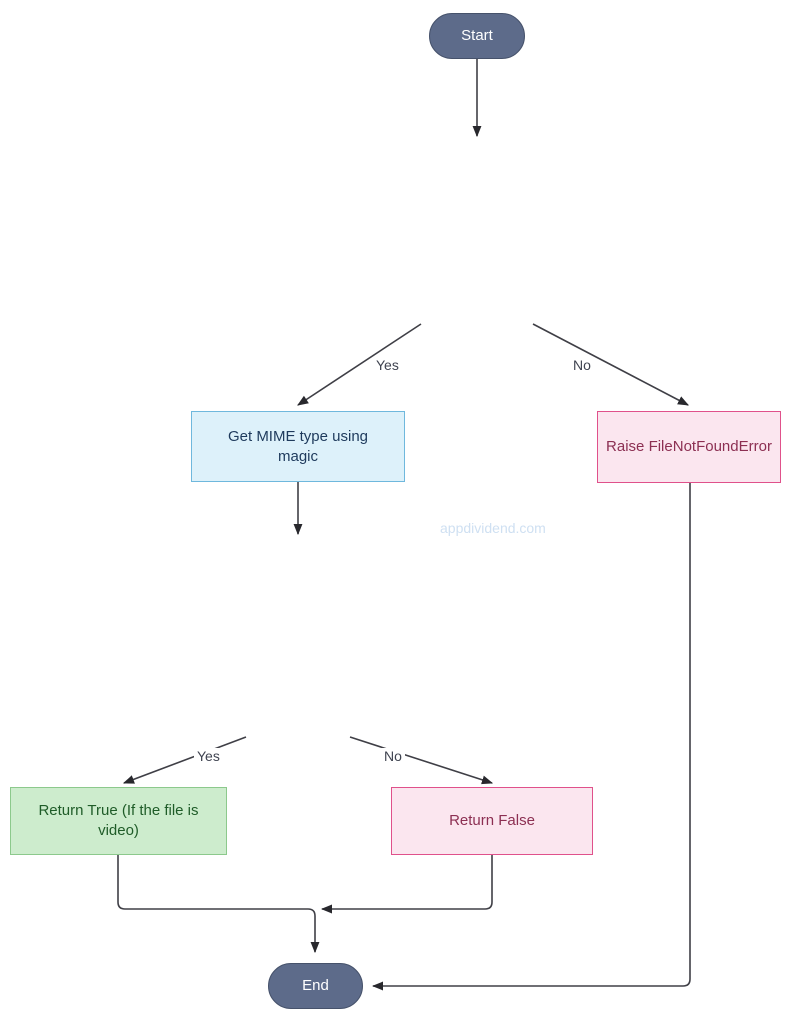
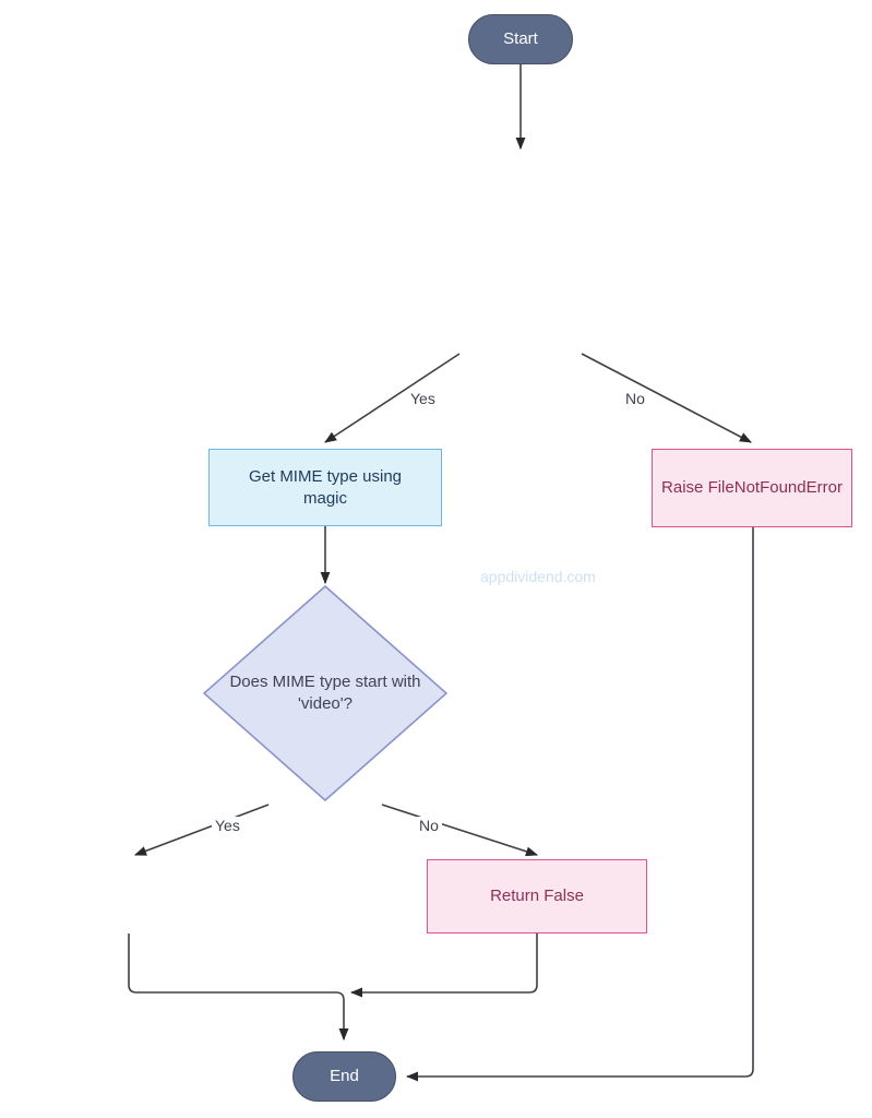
  Start
  Yes
  No
  Get MIME type using
  magic
  Raise FileNotFoundError
  appdividend.com
+ Does MIME type start with
+ 'video'?
  Yes
  No
- Return True (If the file is
- video)
  Return False
  End
